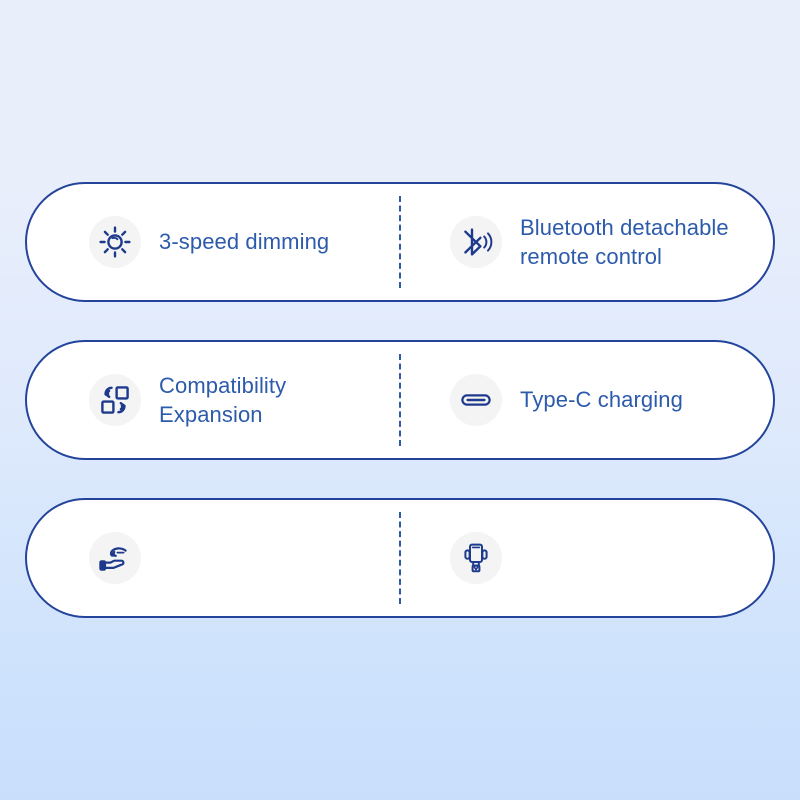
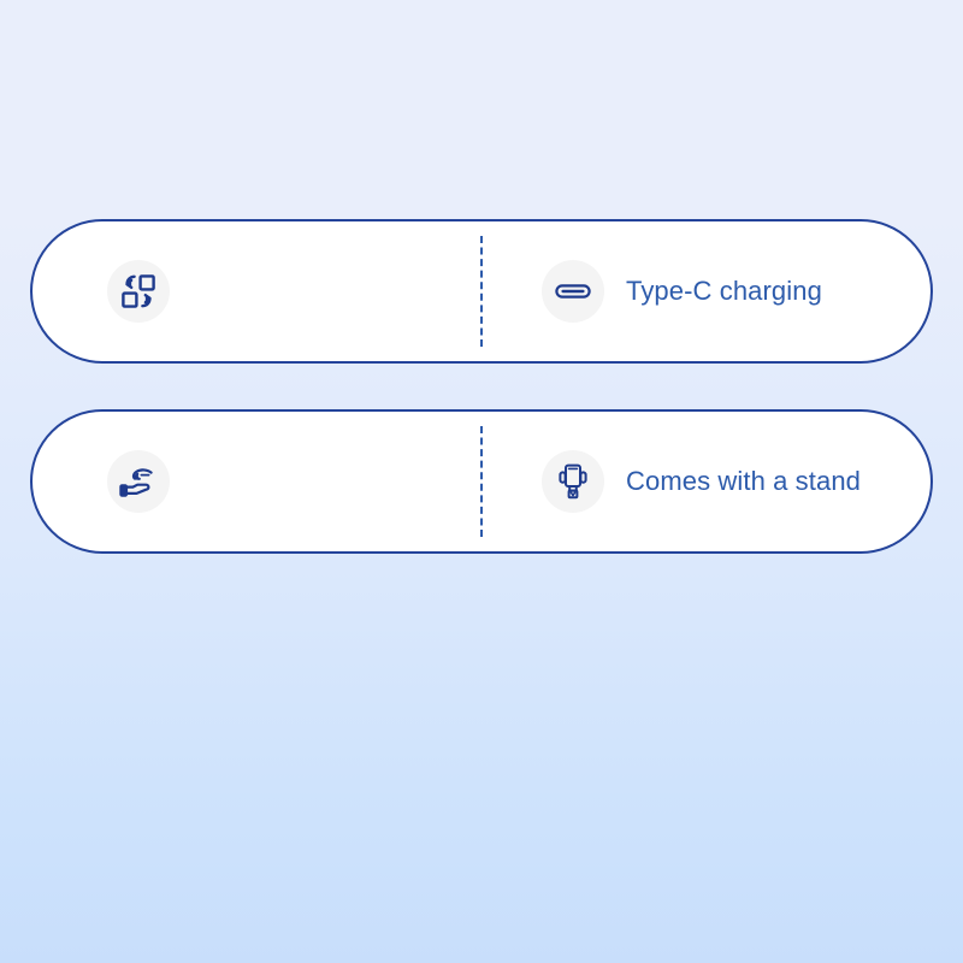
- 3-speed dimming
- Bluetooth detachable
- remote control
- Compatibility
- Expansion
  Type-C charging
+ Comes with a stand
